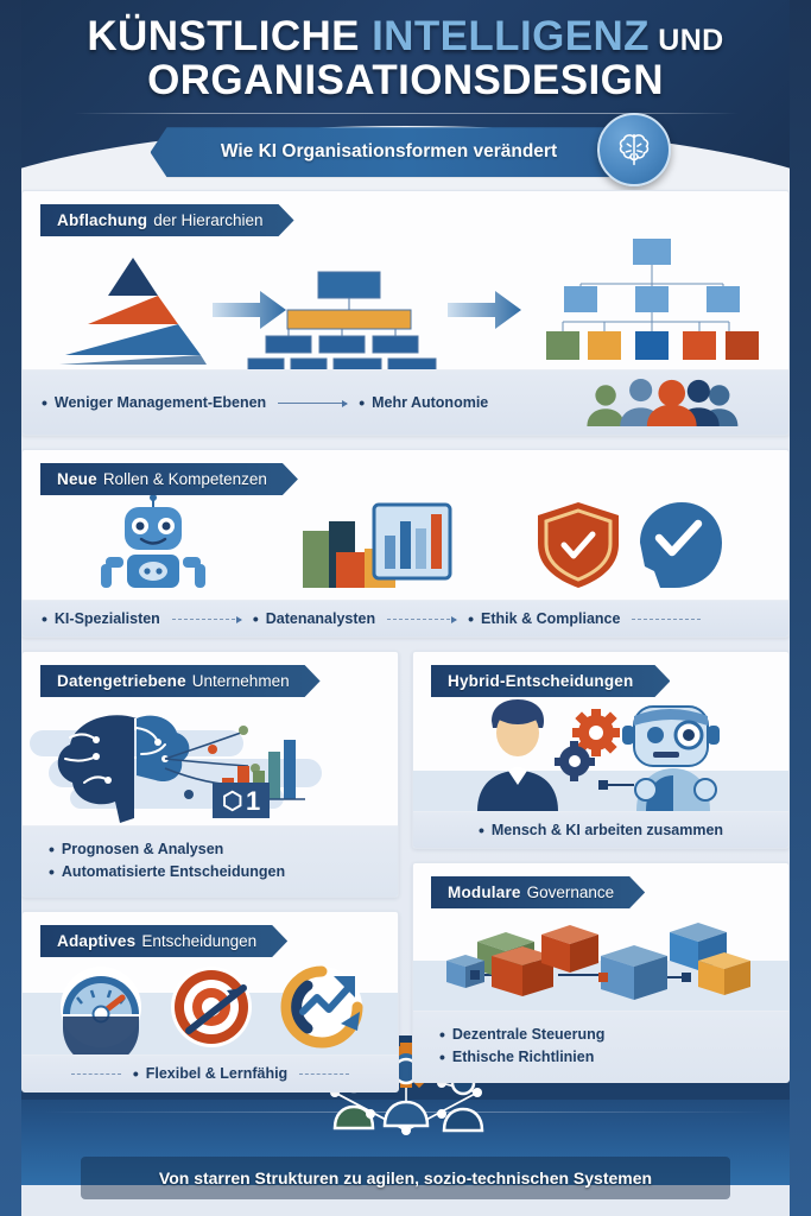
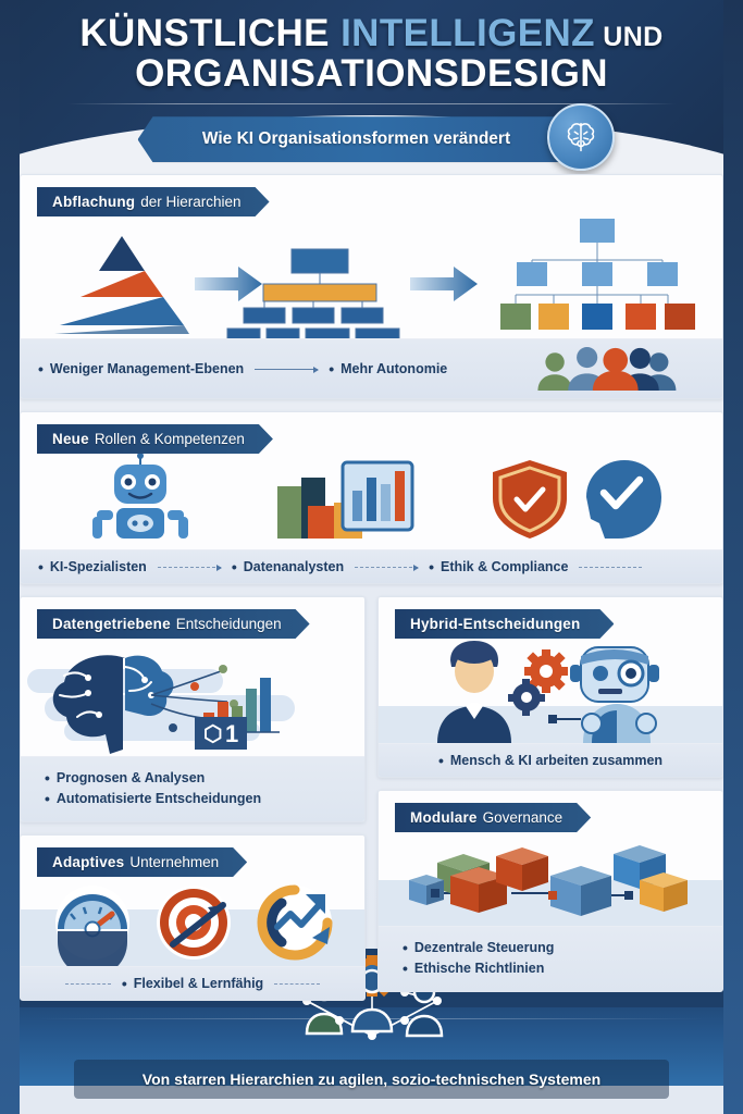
  KÜNSTLICHE INTELLIGENZ UND
  ORGANISATIONSDESIGN
  Wie KI Organisationsformen verändert
  Abflachung
  der Hierarchien
  Weniger Management-Ebenen
  Mehr Autonomie
  Neue
  Rollen & Kompetenzen
  KI-Spezialisten
  Datenanalysten
  Ethik & Compliance
  Datengetriebene
- Unternehmen
+ Entscheidungen
  ⬡
  1
  Prognosen & Analysen
  Automatisierte Entscheidungen
  Adaptives
- Entscheidungen
+ Unternehmen
  Flexibel & Lernfähig
  Hybrid-Entscheidungen
  Mensch & KI arbeiten zusammen
  Modulare
  Governance
  Dezentrale Steuerung
  Ethische Richtlinien
- Von starren Strukturen zu agilen, sozio-technischen Systemen
+ Von starren Hierarchien zu agilen, sozio-technischen Systemen
